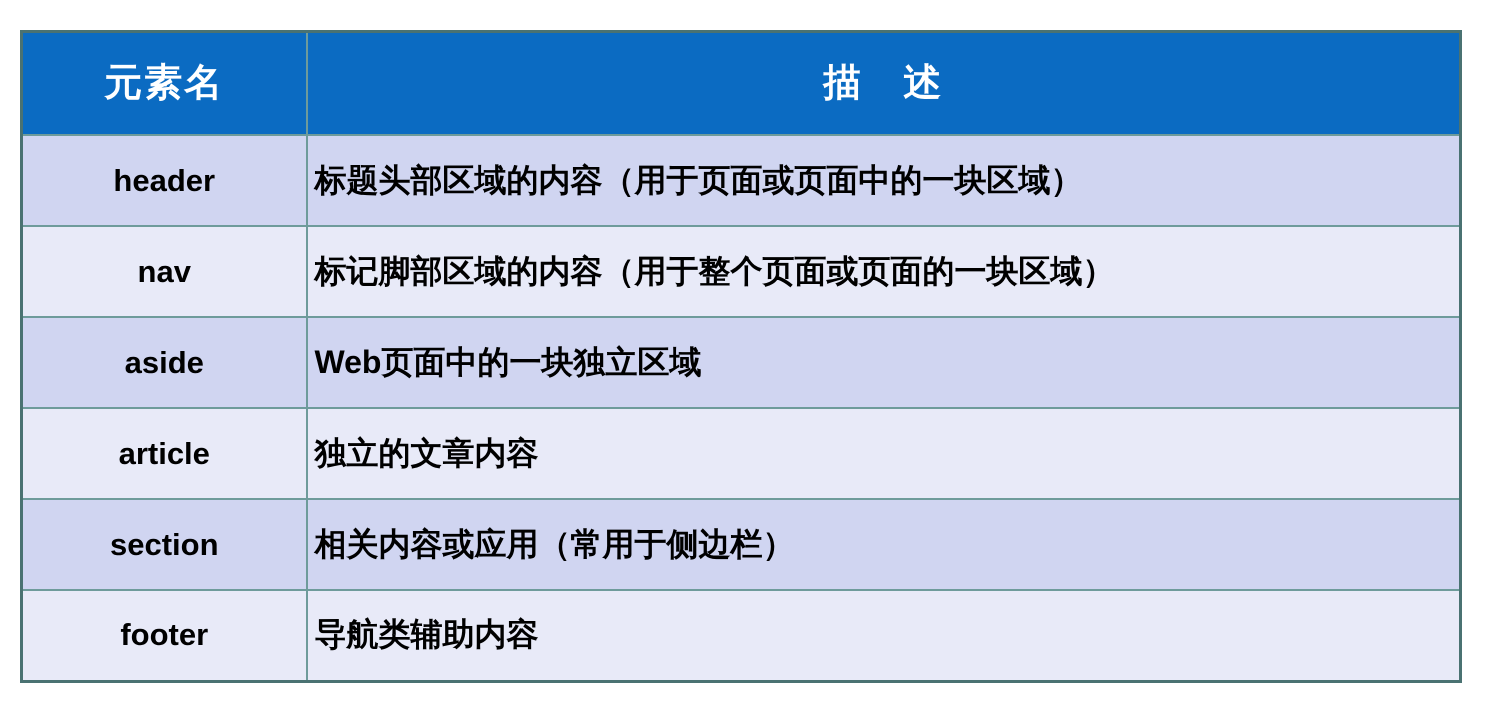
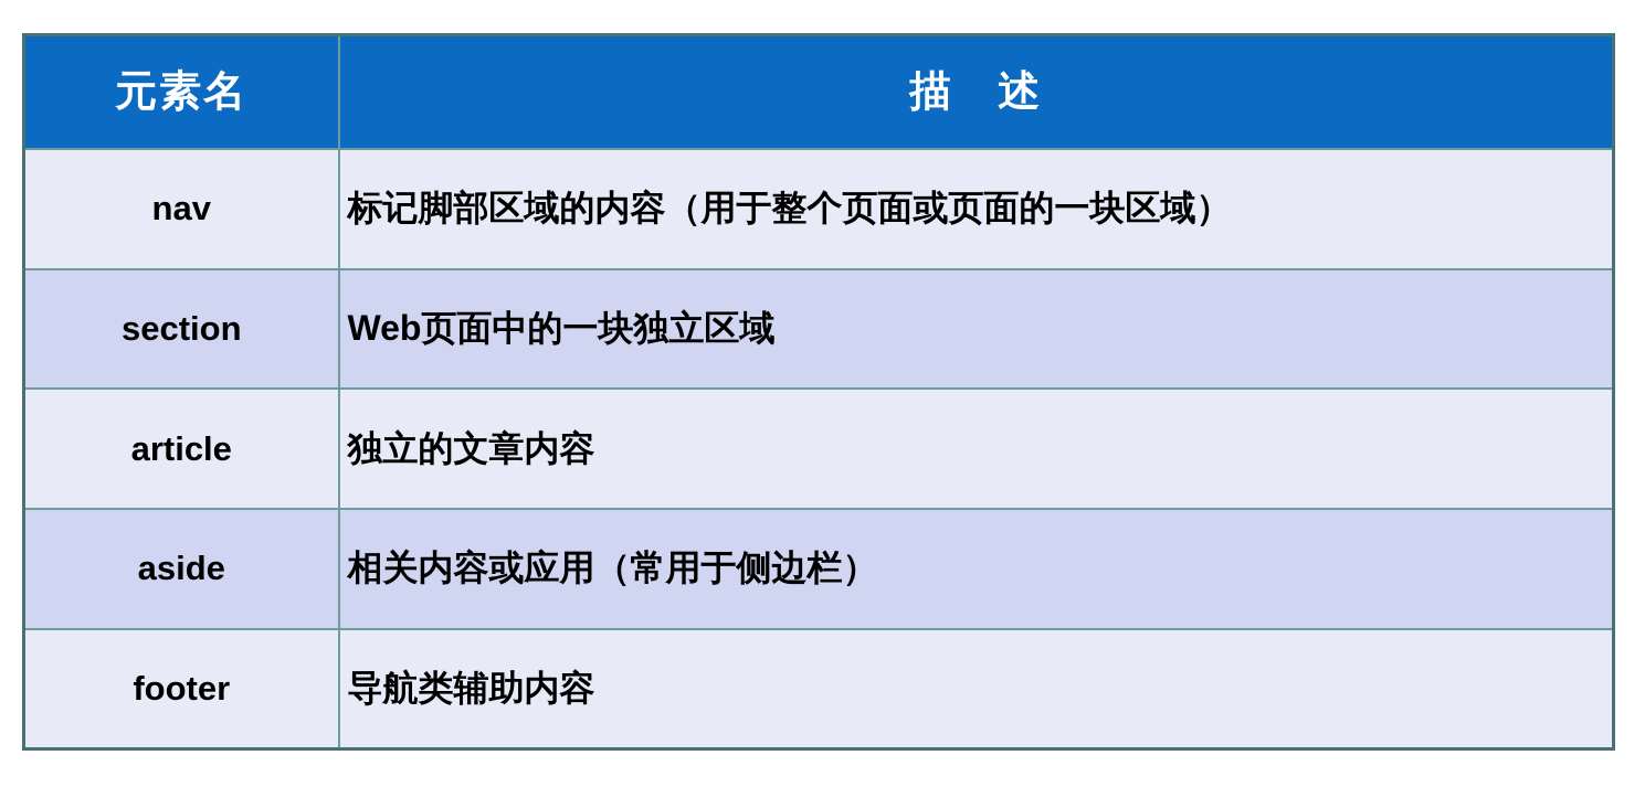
  元素名	描 述
- header	标题头部区域的内容（用于页面或页面中的一块区域）
  nav	标记脚部区域的内容（用于整个页面或页面的一块区域）
- aside	Web页面中的一块独立区域
+ section	Web页面中的一块独立区域
  article	独立的文章内容
- section	相关内容或应用（常用于侧边栏）
+ aside	相关内容或应用（常用于侧边栏）
  footer	导航类辅助内容
